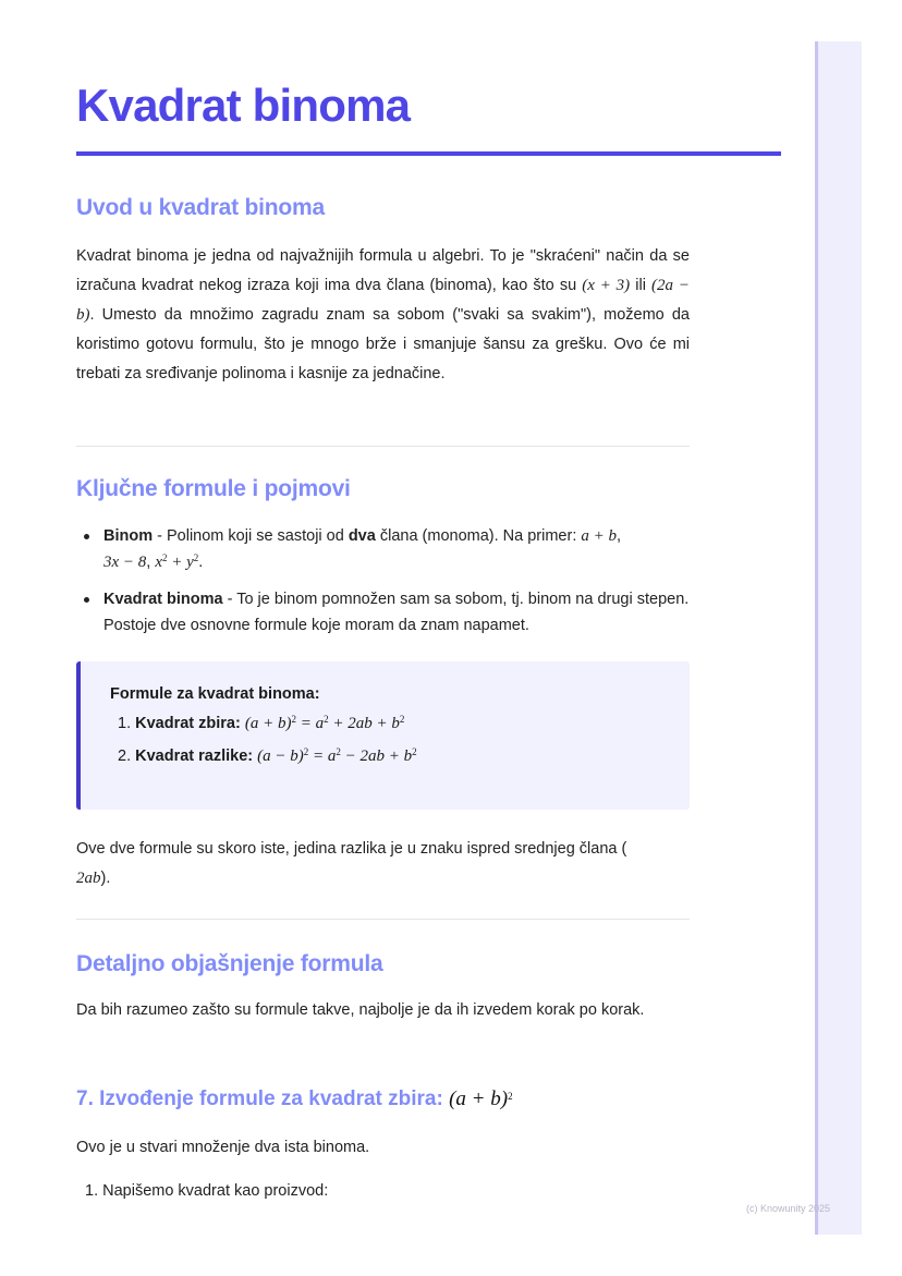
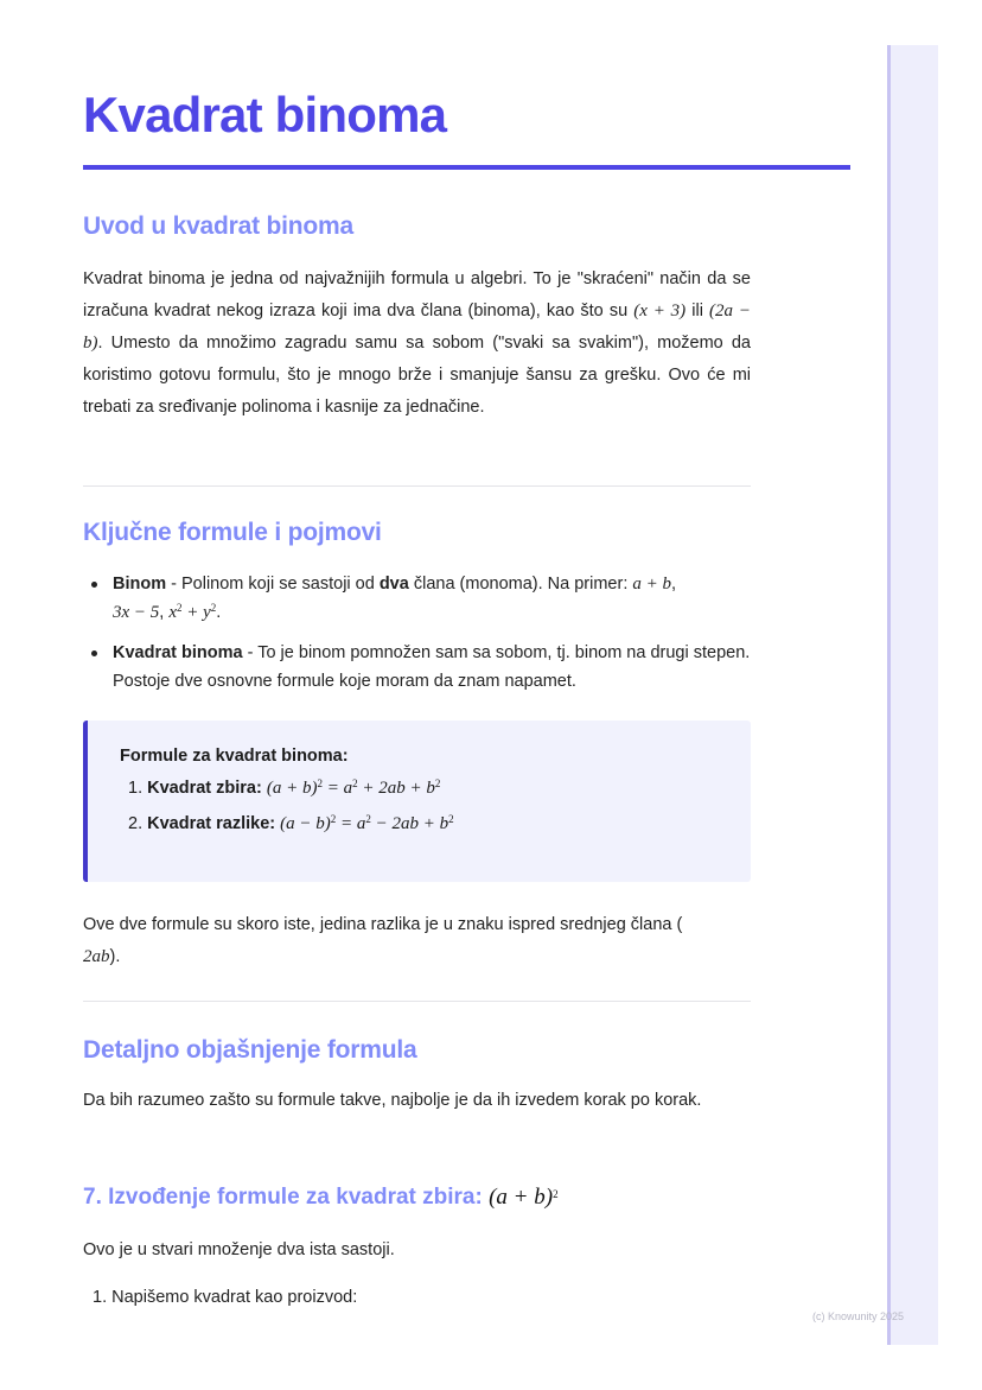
  (c) Knowunity 2025
  Kvadrat binoma
  Uvod u kvadrat binoma
- Kvadrat binoma je jedna od najvažnijih formula u algebri. To je "skraćeni" način da se izračuna kvadrat nekog izraza koji ima dva člana (binoma), kao što su (x + 3) ili (2a − b). Umesto da množimo zagradu znam sa sobom ("svaki sa svakim"), možemo da koristimo gotovu formulu, što je mnogo brže i smanjuje šansu za grešku. Ovo će mi trebati za sređivanje polinoma i kasnije za jednačine.
+ Kvadrat binoma je jedna od najvažnijih formula u algebri. To je "skraćeni" način da se izračuna kvadrat nekog izraza koji ima dva člana (binoma), kao što su (x + 3) ili (2a − b). Umesto da množimo zagradu samu sa sobom ("svaki sa svakim"), možemo da koristimo gotovu formulu, što je mnogo brže i smanjuje šansu za grešku. Ovo će mi trebati za sređivanje polinoma i kasnije za jednačine.
  Ključne formule i pojmovi
  Binom - Polinom koji se sastoji od dva člana (monoma). Na primer: a + b,
- 3x − 8, x2 + y2.
+ 3x − 5, x2 + y2.
  Kvadrat binoma - To je binom pomnožen sam sa sobom, tj. binom na drugi stepen. Postoje dve osnovne formule koje moram da znam napamet.
  Formule za kvadrat binoma:
  1. Kvadrat zbira: (a + b)2 = a2 + 2ab + b2
  2. Kvadrat razlike: (a − b)2 = a2 − 2ab + b2
  Ove dve formule su skoro iste, jedina razlika je u znaku ispred srednjeg člana (
  2ab).
  Detaljno objašnjenje formula
  Da bih razumeo zašto su formule takve, najbolje je da ih izvedem korak po korak.
  7. Izvođenje formule za kvadrat zbira: (a + b)2
- Ovo je u stvari množenje dva ista binoma.
+ Ovo je u stvari množenje dva ista sastoji.
  1. Napišemo kvadrat kao proizvod:
